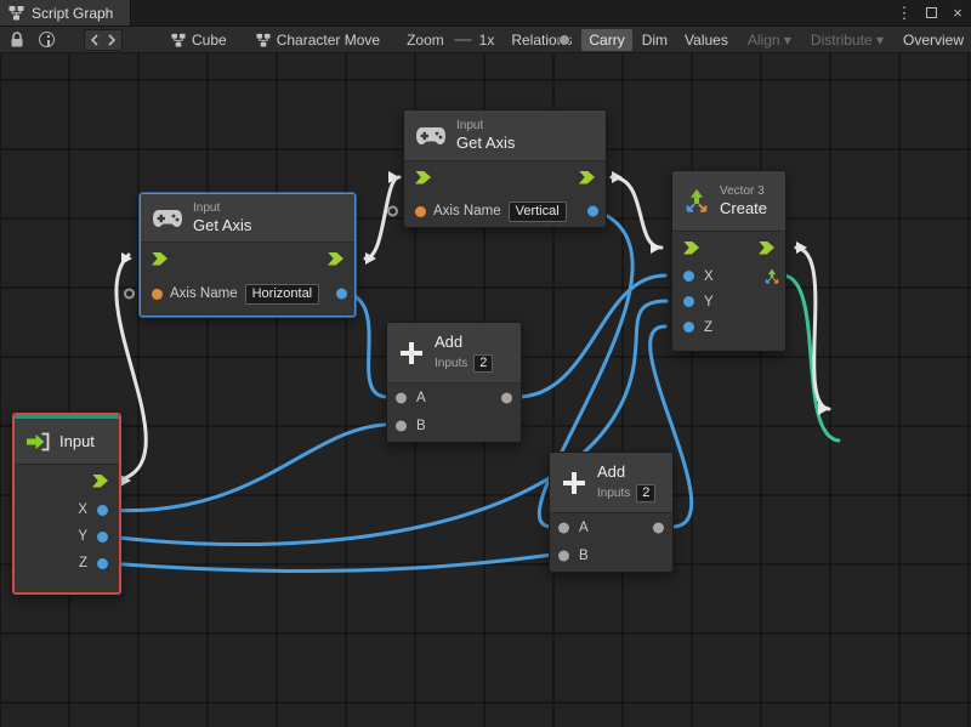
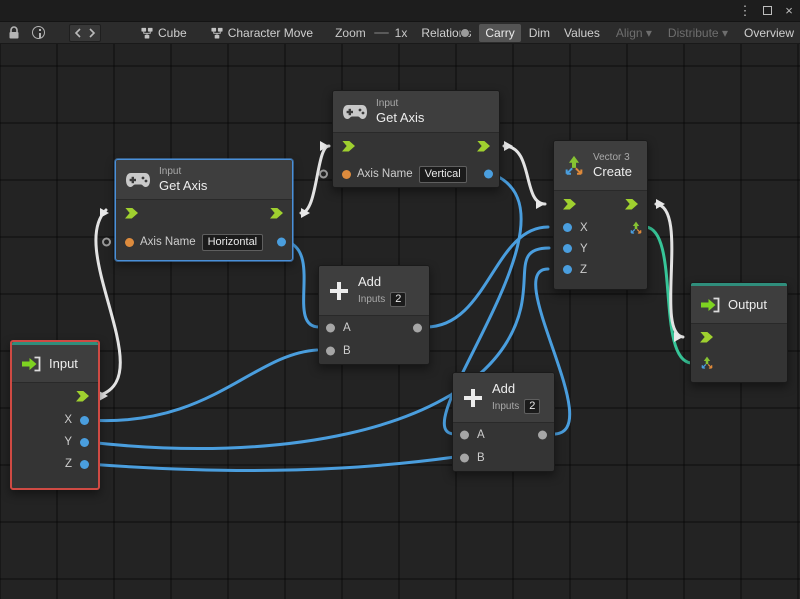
- Script Graph
  ⋮
  ×
  Cube
  Character Move
  Zoom
  1x
  Relatio
  Carry
  Dim
  Values
  Align ▾
  Distribute ▾
  Overview
  Input
  Get Axis
  Axis Name
  Horizontal
  Input
  Get Axis
  Axis Name
  Vertical
  Add
  Inputs
  2
  A
  B
  Add
  Inputs
  2
  A
  B
  Vector 3
  Create
  X
  Y
  Z
+ Output
  Input
  X
  Y
  Z
